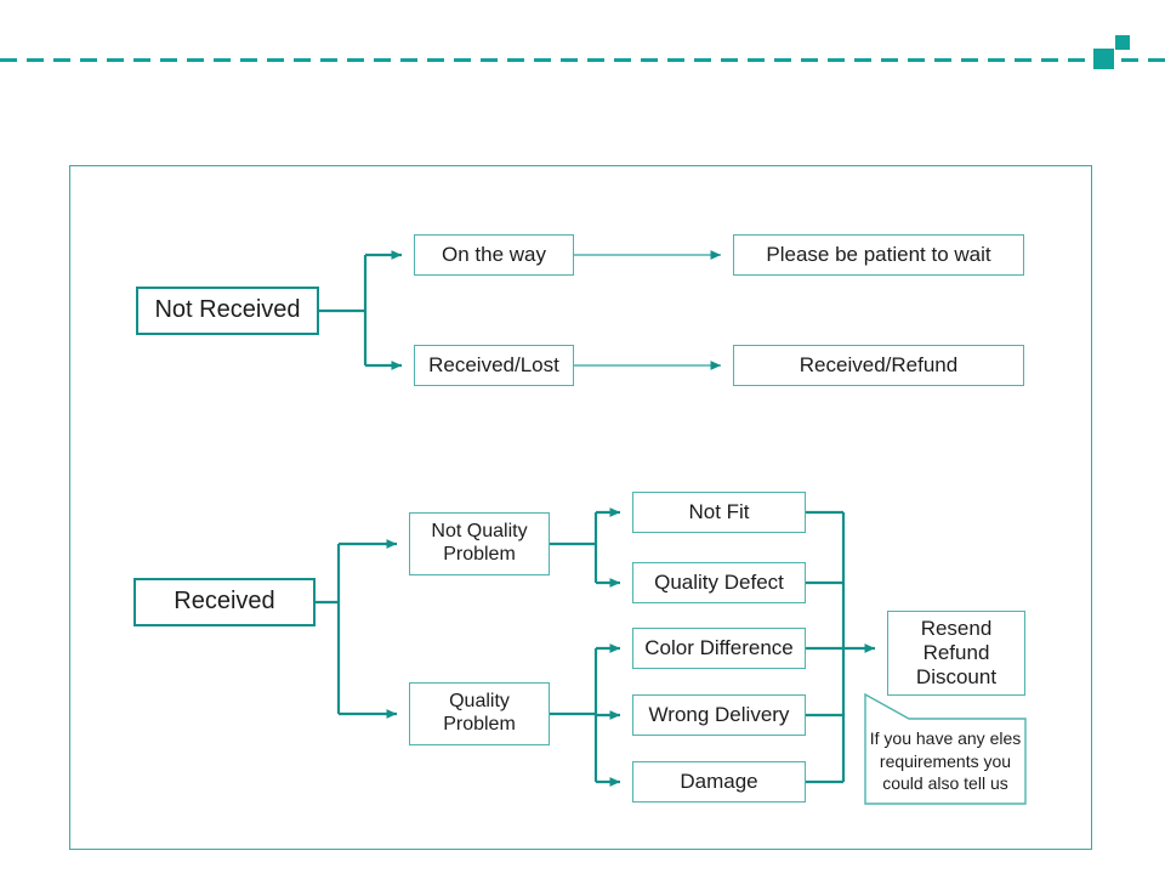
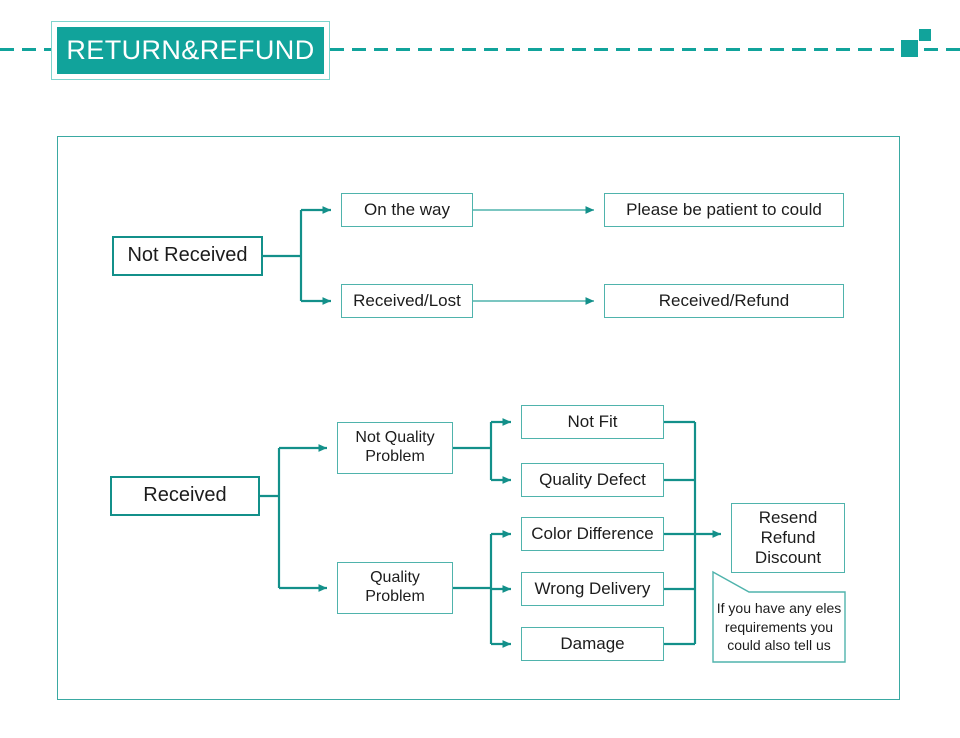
+ RETURN&REFUND
  Not Received
  On the way
  Received/Lost
- Please be patient to wait
+ Please be patient to could
  Received/Refund
  Received
  Not Quality
  Problem
  Quality
  Problem
  Not Fit
  Quality Defect
  Color Difference
  Wrong Delivery
  Damage
  Resend
  Refund
  Discount
  If you have any eles
  requirements you
  could also tell us
